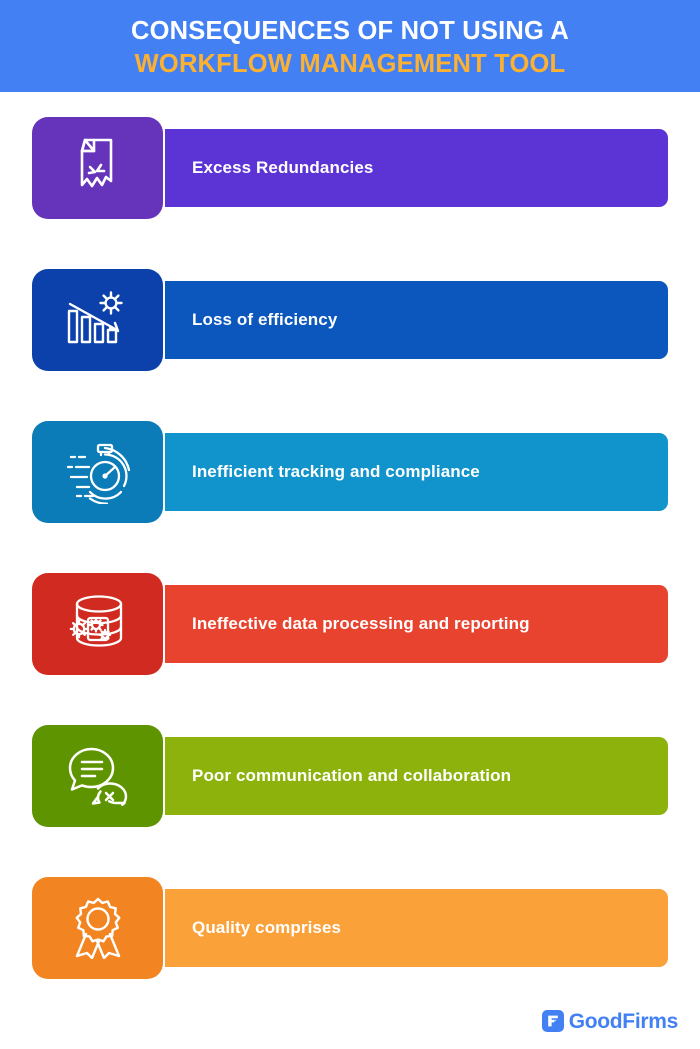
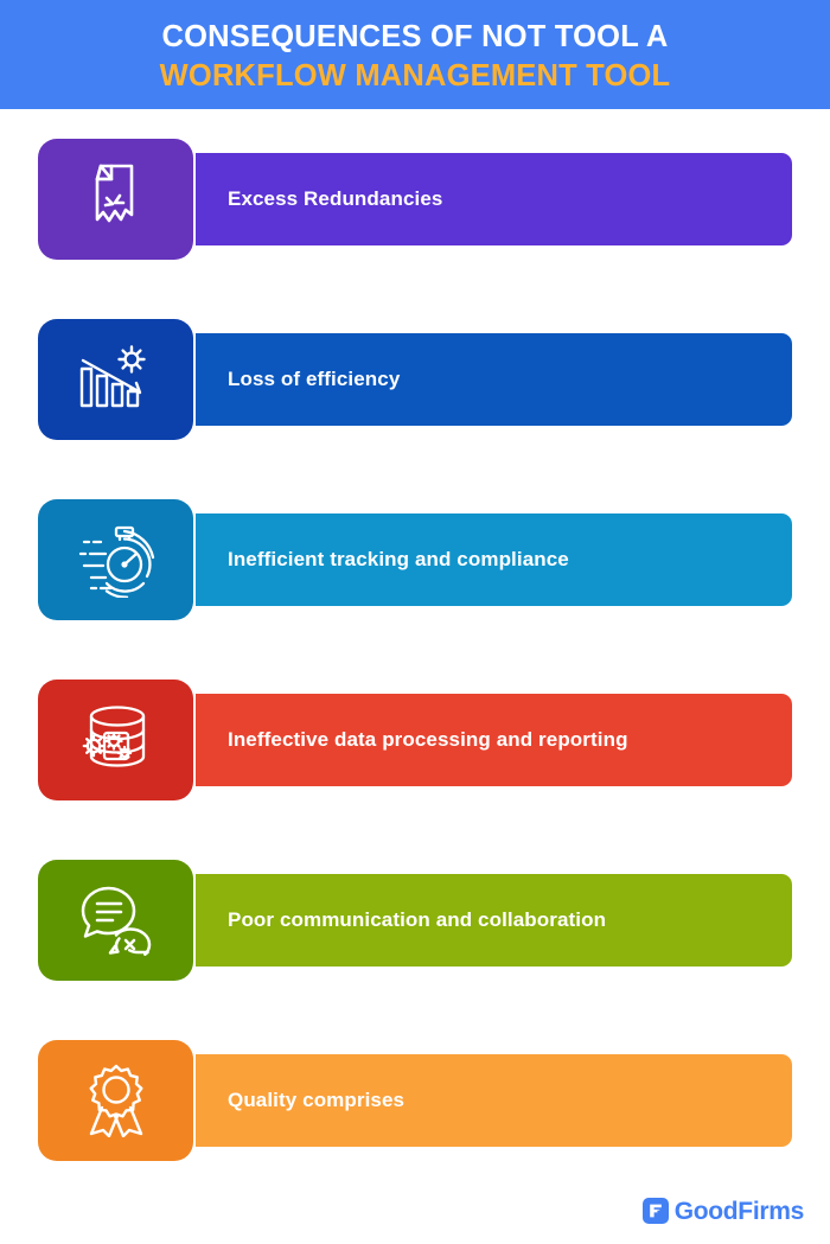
- CONSEQUENCES OF NOT USING A
+ CONSEQUENCES OF NOT TOOL A
  WORKFLOW MANAGEMENT TOOL
  Excess Redundancies
  Loss of efficiency
  Inefficient tracking and compliance
  Ineffective data processing and reporting
  Poor communication and collaboration
  Quality comprises
  GoodFirms
